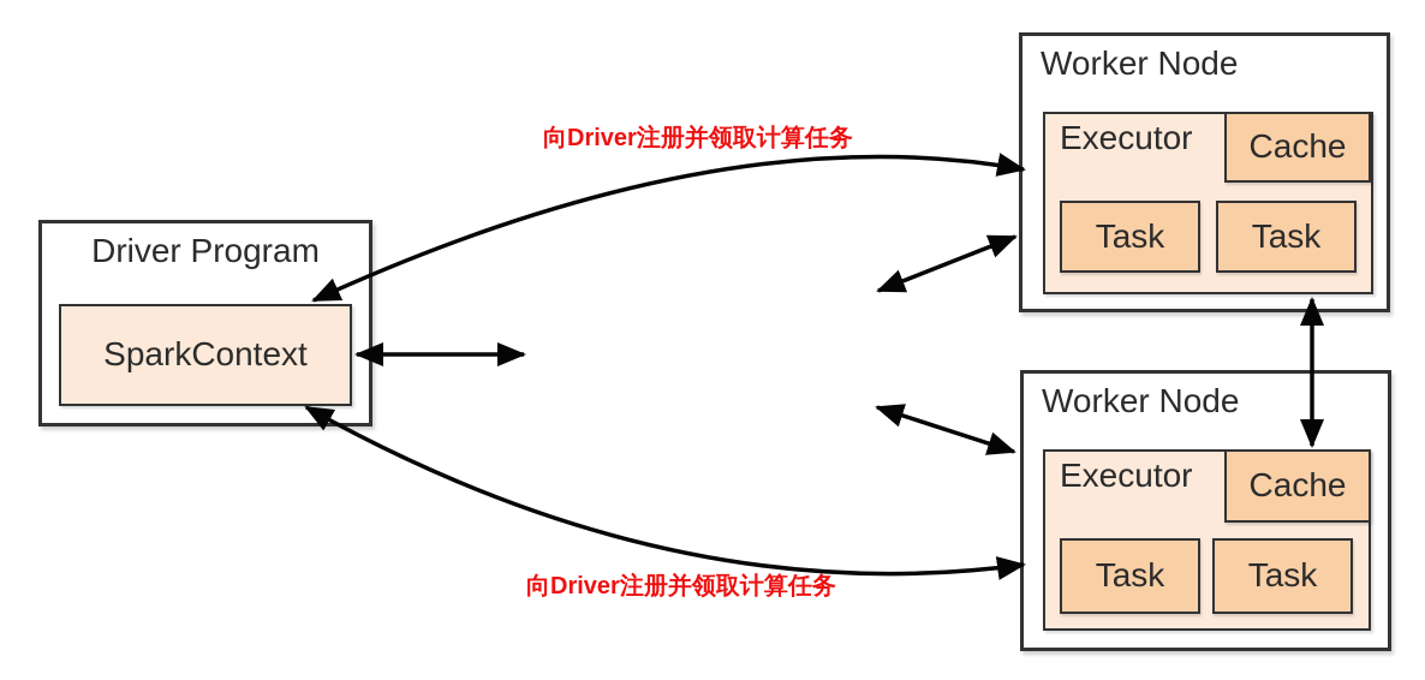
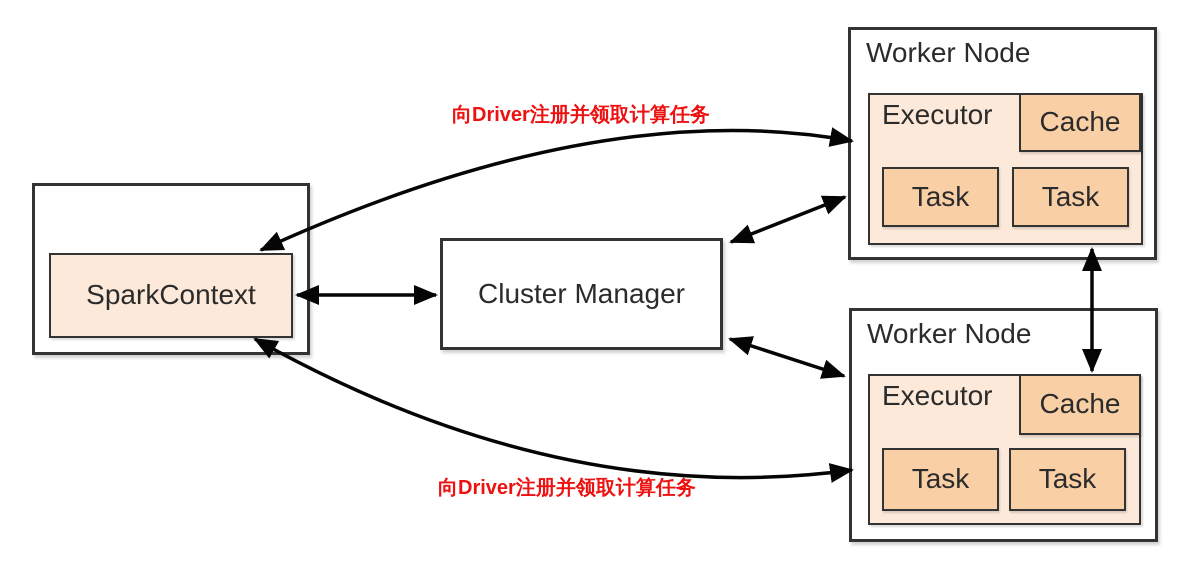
- Driver Program
  SparkContext
+ Cluster Manager
  Worker Node
  Executor
  Cache
  Task
  Task
  Worker Node
  Executor
  Cache
  Task
  Task
  向Driver注册并领取计算任务
  向Driver注册并领取计算任务
